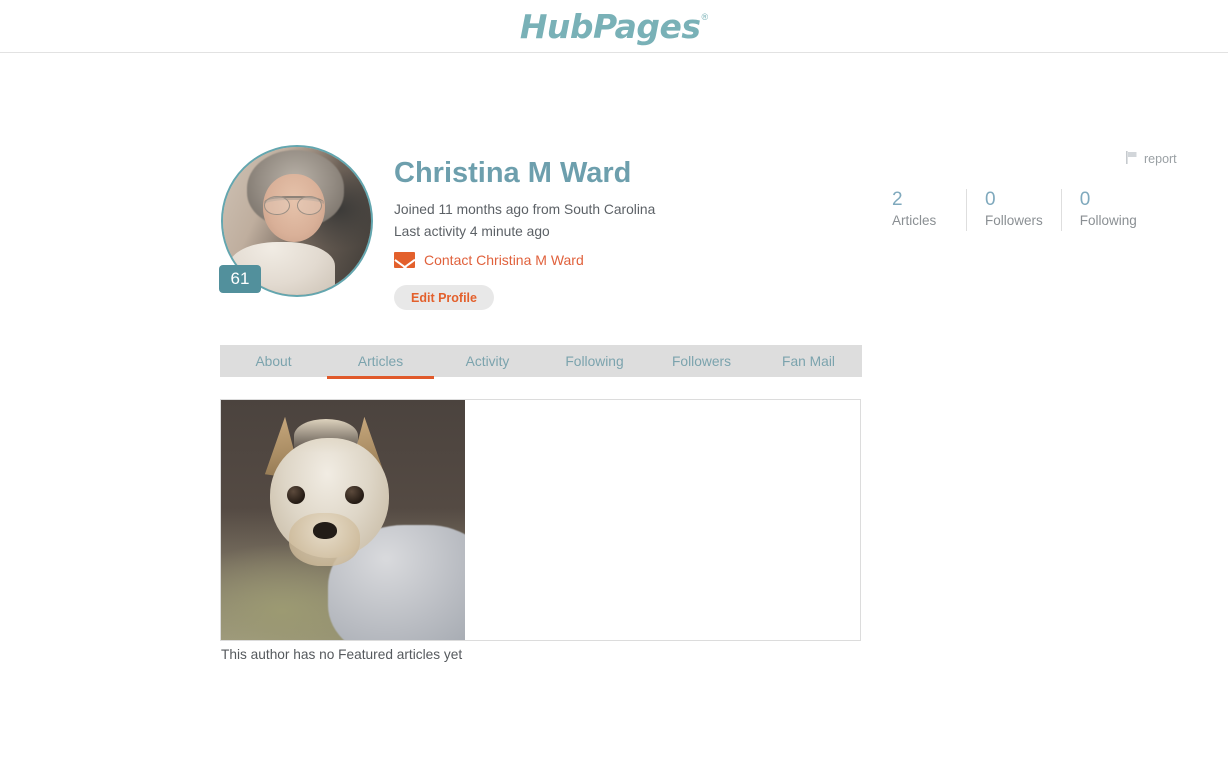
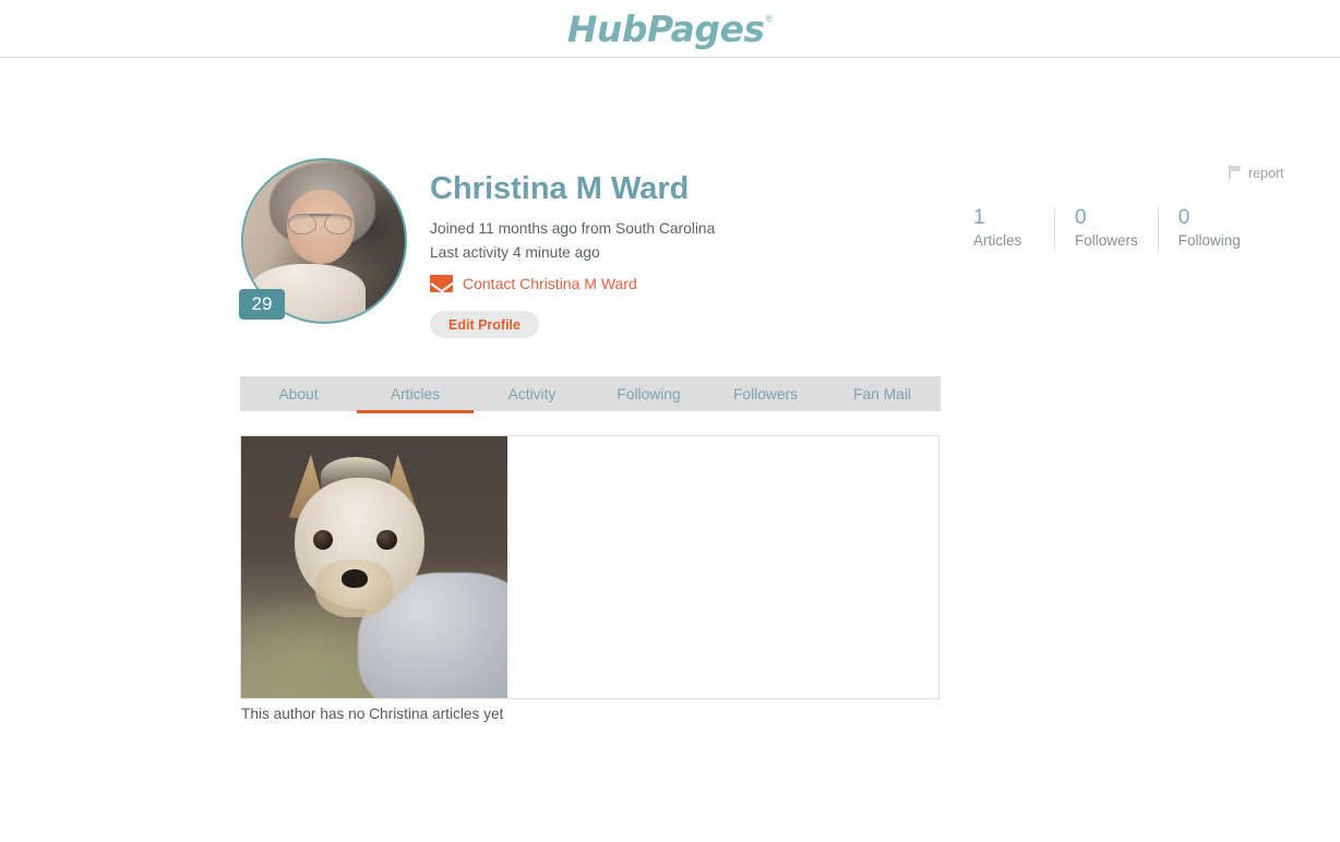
  HubPages
  ®
  report
- 2
+ 1
  Articles
  0
  Followers
  0
  Following
- 61
+ 29
  Christina M Ward
  Joined 11 months ago from South Carolina
  Last activity 4 minute ago
  Contact Christina M Ward
  Edit Profile
  About
  Articles
  Activity
  Following
  Followers
  Fan Mail
- This author has no Featured articles yet
+ This author has no Christina articles yet
